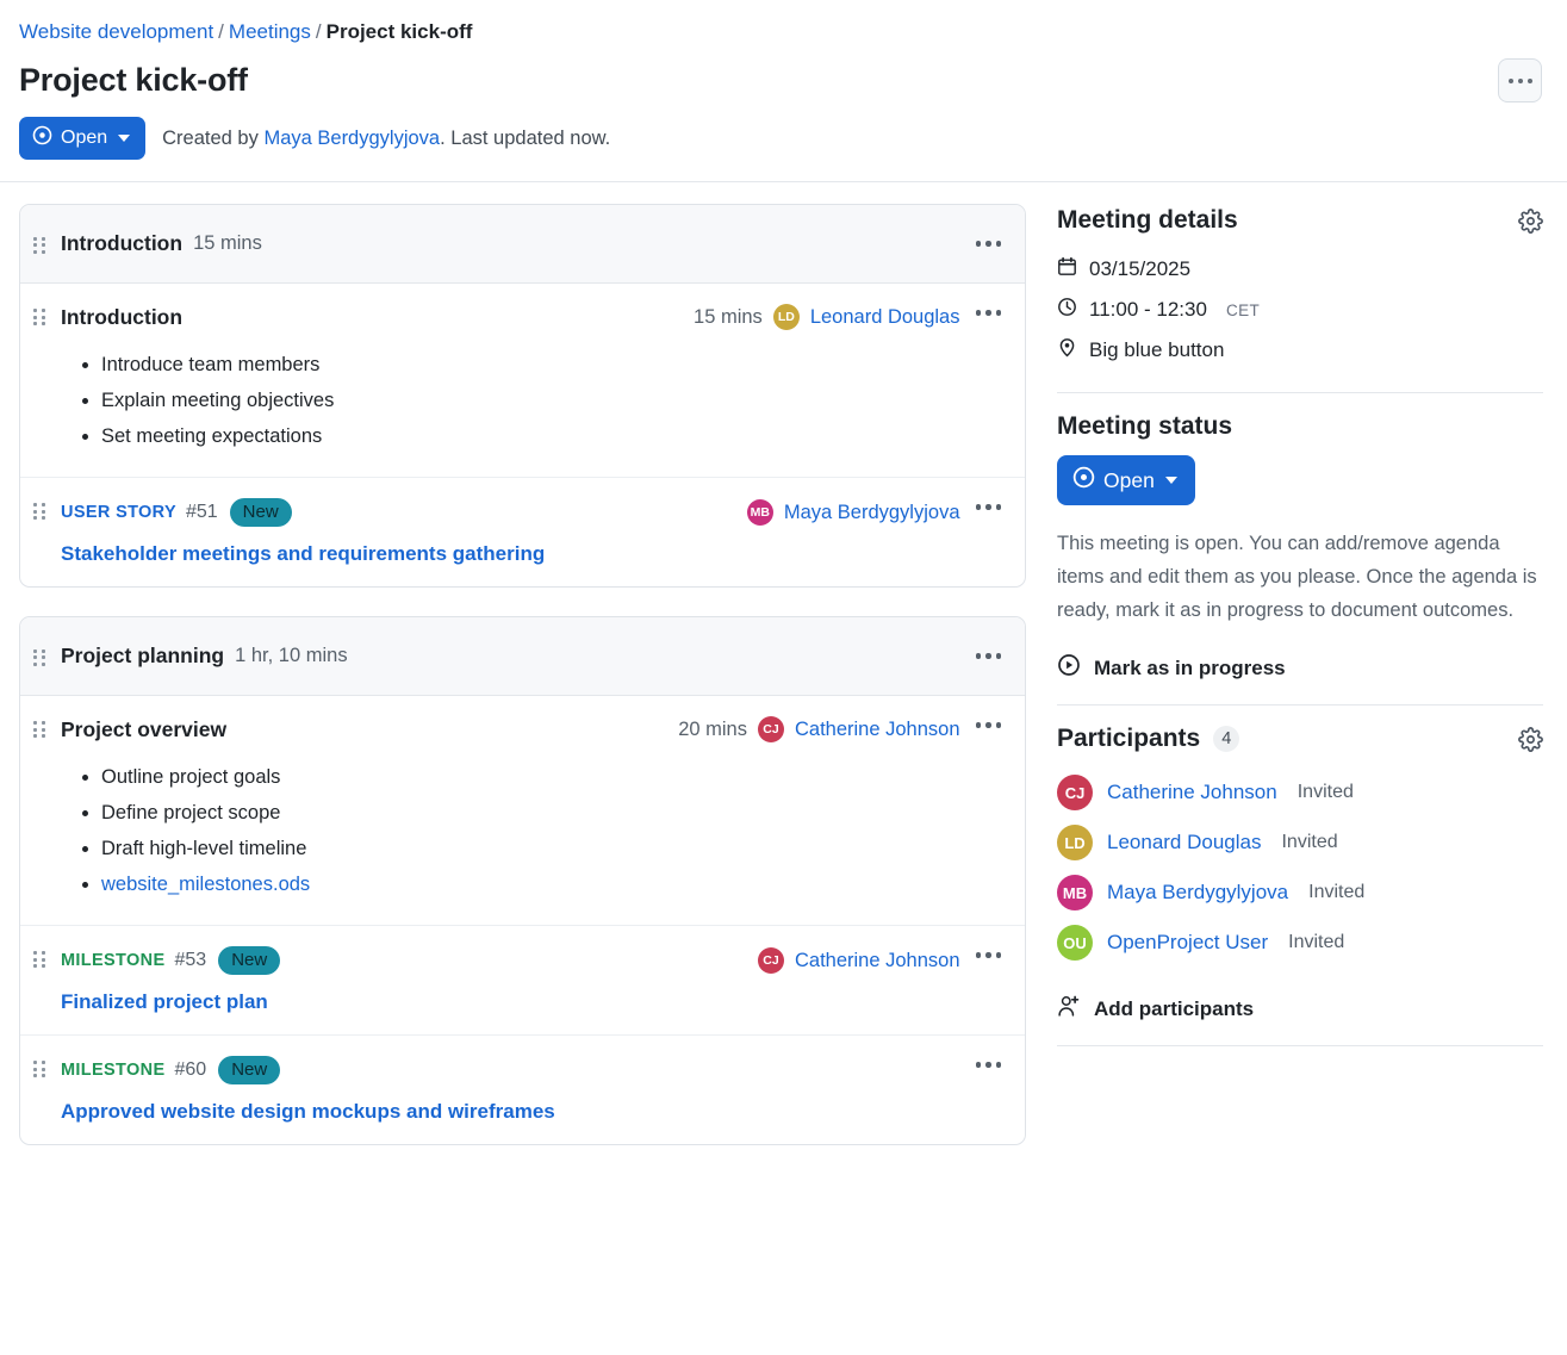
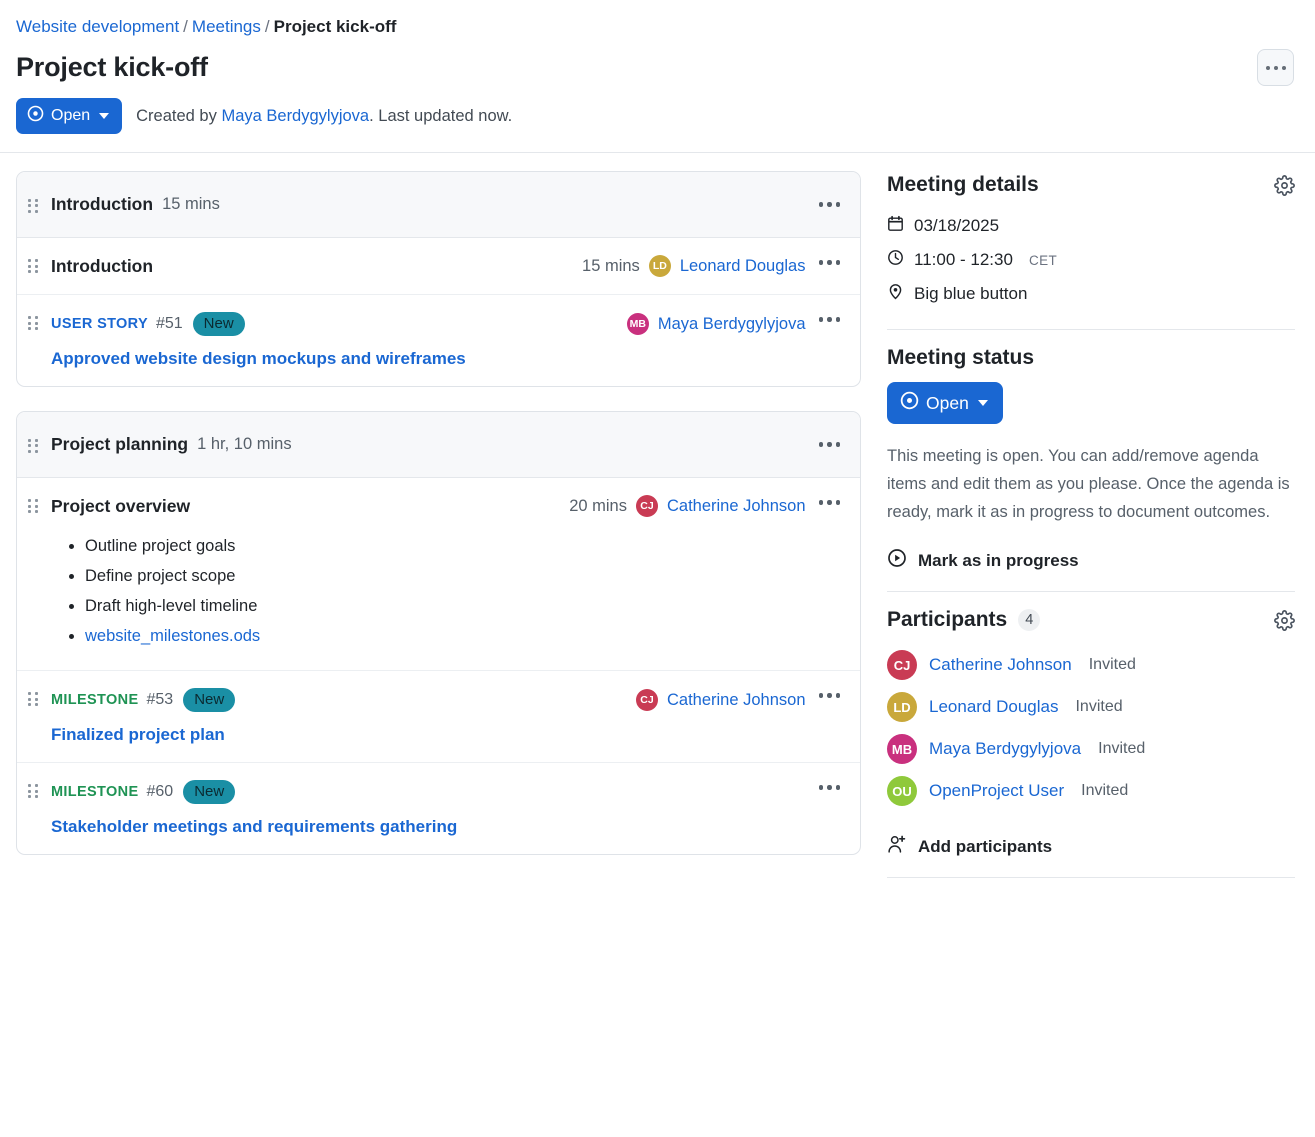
  Website development / Meetings / Project kick-off
  Project kick-off
  Open
  Created by Maya Berdygylyjova. Last updated now.
  Introduction
  15 mins
  Introduction
  15 mins
  LD
  Leonard Douglas
- Introduce team members
- Explain meeting objectives
- Set meeting expectations
  USER STORY
  #51
  New
  MB
  Maya Berdygylyjova
- Stakeholder meetings and requirements gathering
+ Approved website design mockups and wireframes
  Project planning
  1 hr, 10 mins
  Project overview
  20 mins
  CJ
  Catherine Johnson
  Outline project goals
  Define project scope
  Draft high-level timeline
  website_milestones.ods
  MILESTONE
  #53
  New
  CJ
  Catherine Johnson
  Finalized project plan
  MILESTONE
  #60
  New
- Approved website design mockups and wireframes
+ Stakeholder meetings and requirements gathering
  Meeting details
- 03/15/2025
+ 03/18/2025
  11:00 - 12:30
  CET
  Big blue button
  Meeting status
  Open
  This meeting is open. You can add/remove agenda items and edit them as you please. Once the agenda is ready, mark it as in progress to document outcomes.
  Mark as in progress
  Participants
  4
  CJ
  Catherine Johnson
  Invited
  LD
  Leonard Douglas
  Invited
  MB
  Maya Berdygylyjova
  Invited
  OU
  OpenProject User
  Invited
  Add participants
